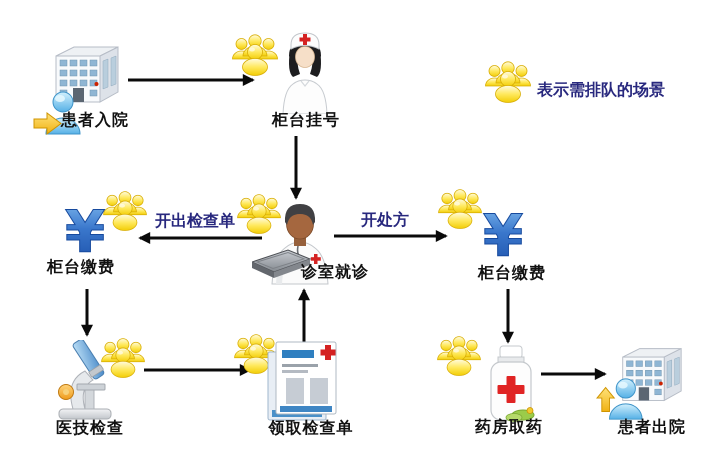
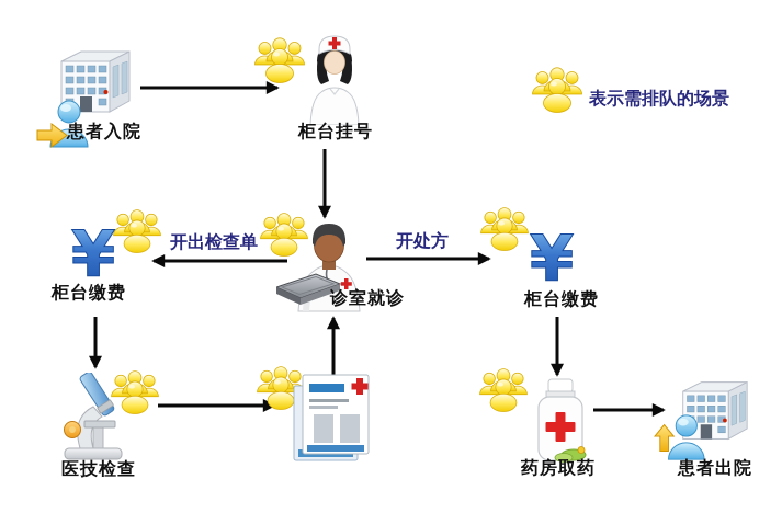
  患者入院
  柜台挂号
  诊室就诊
  柜台缴费
  柜台缴费
  医技检查
- 领取检查单
  药房取药
  患者出院
  开出检查单
  开处方
  表示需排队的场景
